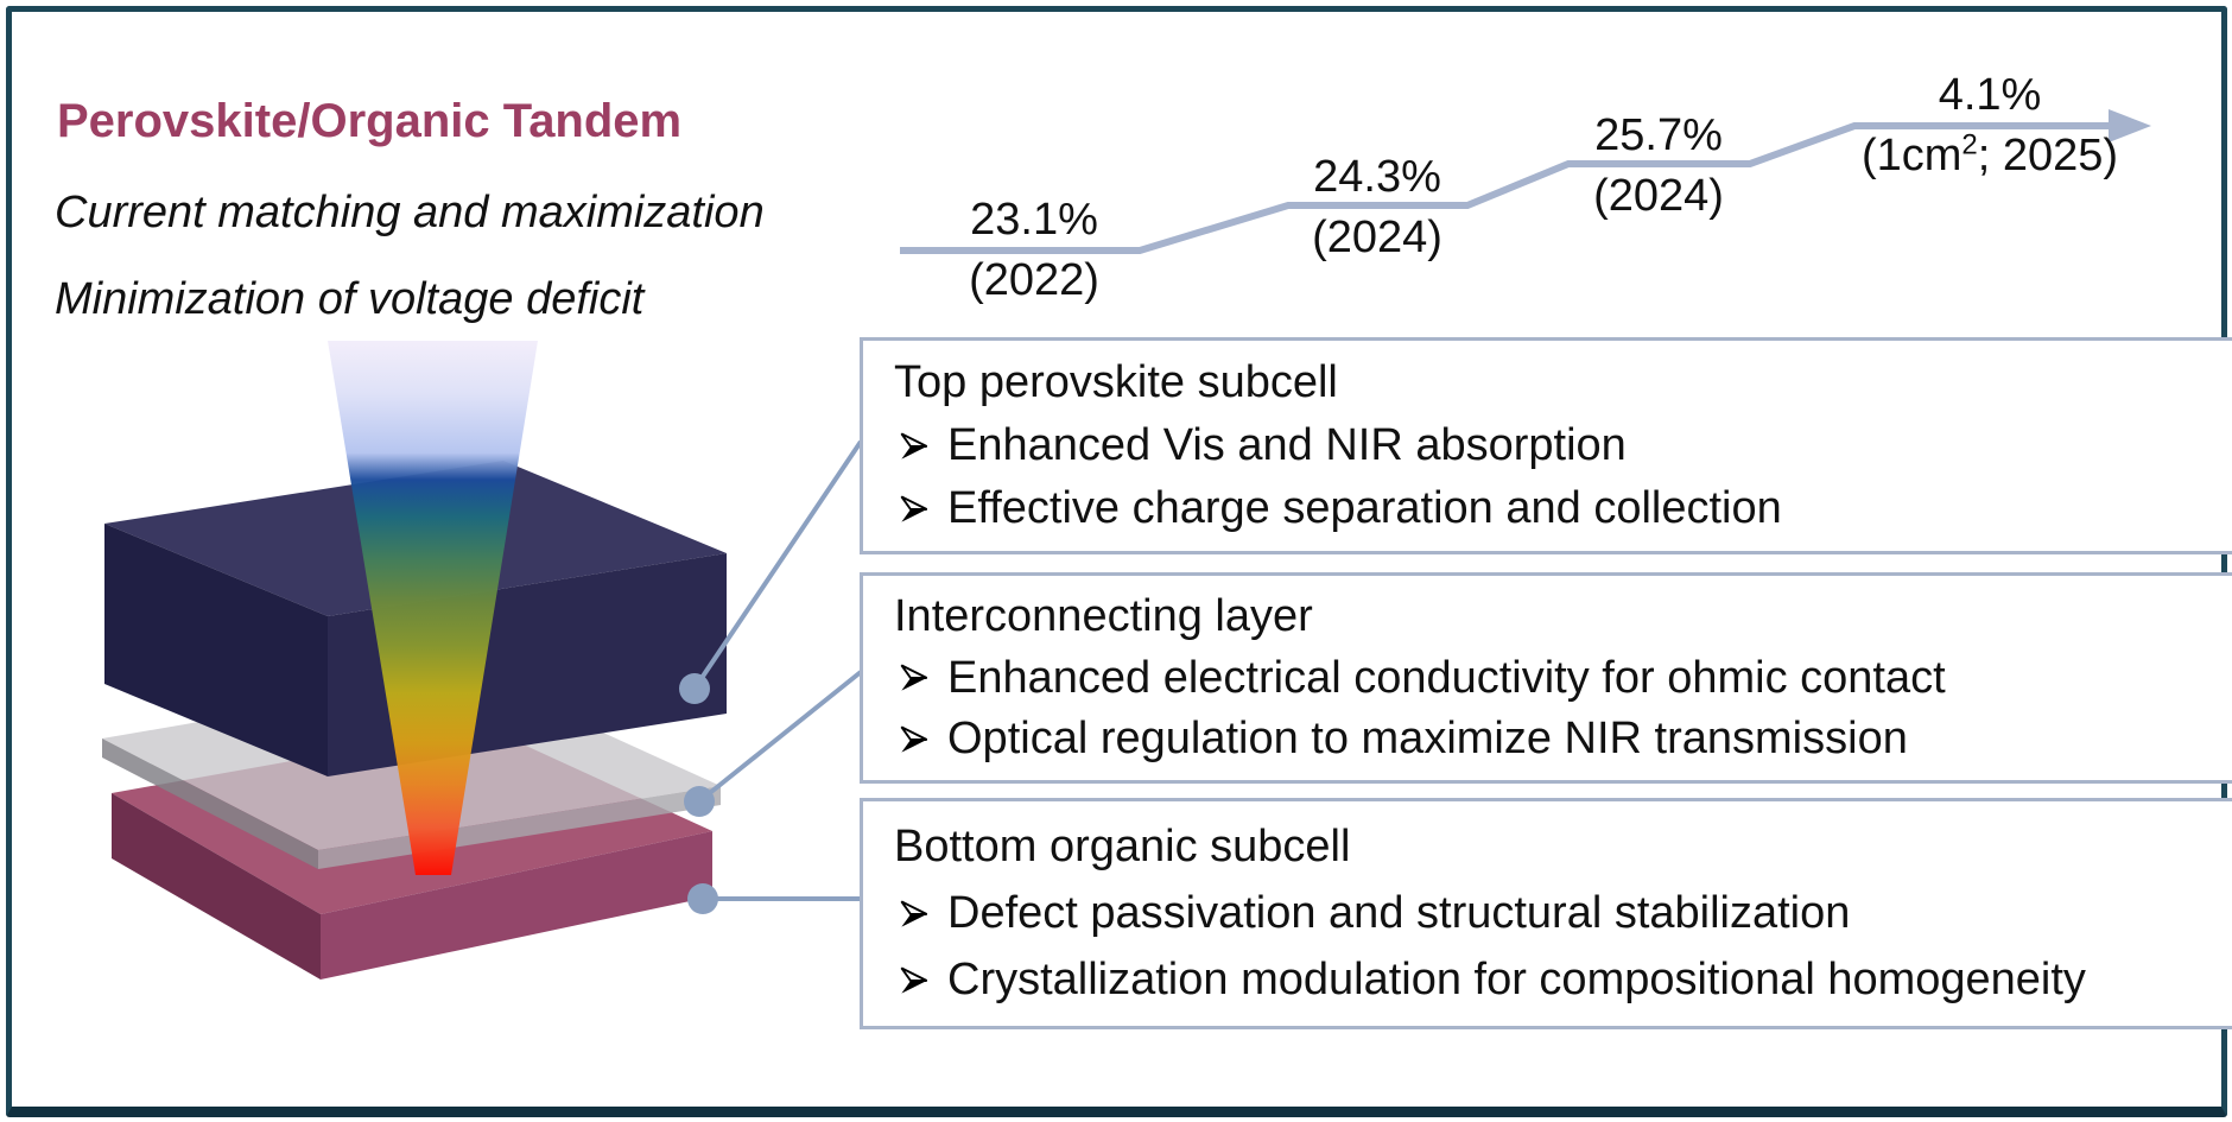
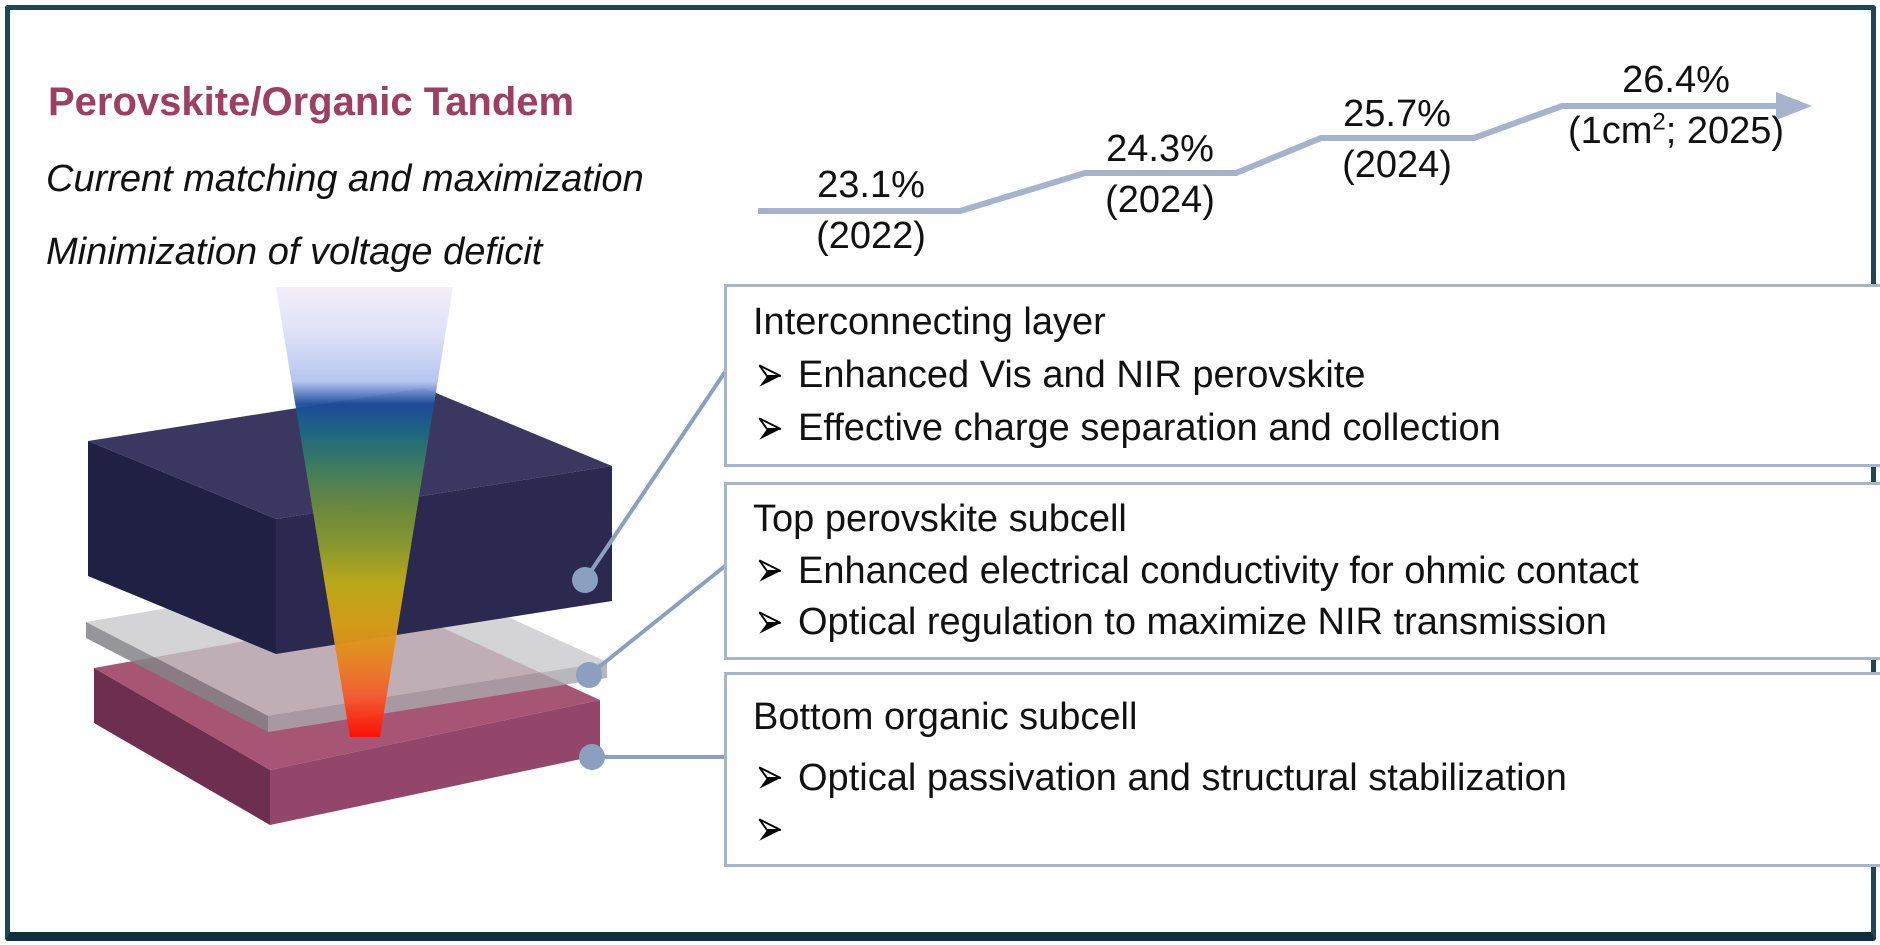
  Perovskite/Organic Tandem
  Current matching and maximization
  Minimization of voltage deficit
  23.1%
  (2022)
  24.3%
  (2024)
  25.7%
  (2024)
- 4.1%
+ 26.4%
  (1cm2; 2025)
- Top perovskite subcell
+ Interconnecting layer
- Enhanced Vis and NIR absorption
+ Enhanced Vis and NIR perovskite
  Effective charge separation and collection
- Interconnecting layer
+ Top perovskite subcell
  Enhanced electrical conductivity for ohmic contact
  Optical regulation to maximize NIR transmission
  Bottom organic subcell
- Defect passivation and structural stabilization
+ Optical passivation and structural stabilization
- Crystallization modulation for compositional homogeneity
